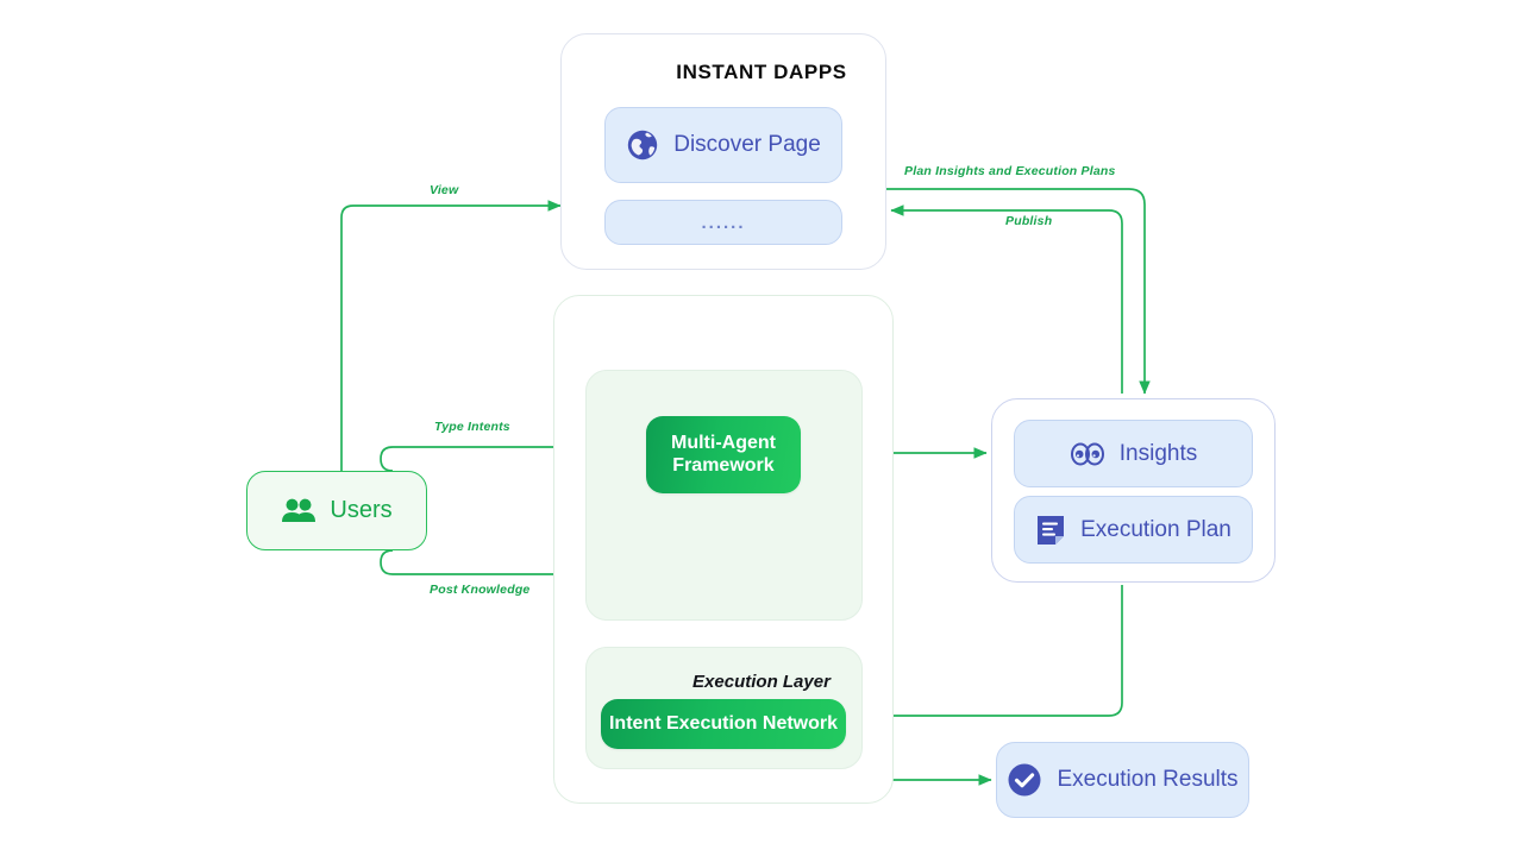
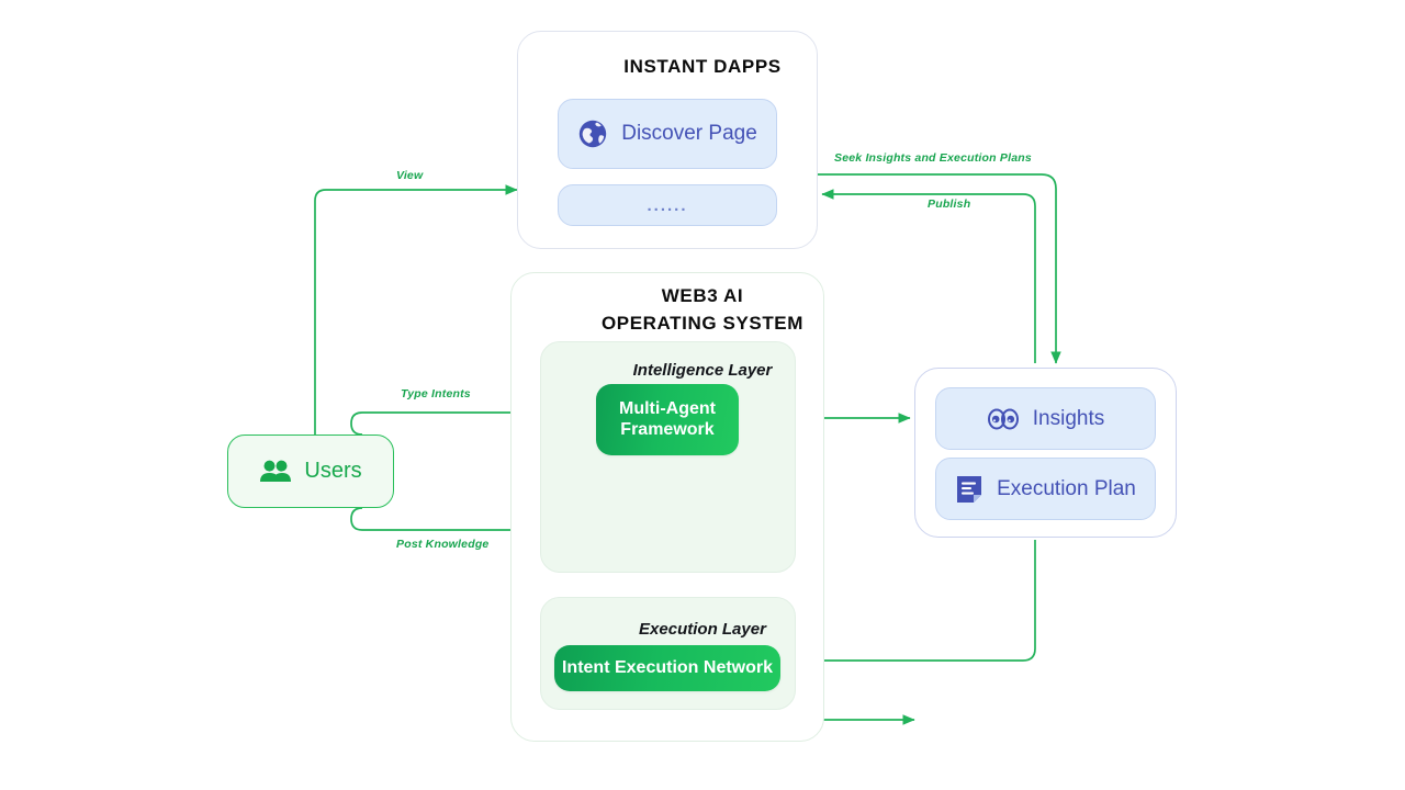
  View
  Type Intents
  Post Knowledge
- Plan Insights and Execution Plans
+ Seek Insights and Execution Plans
  Publish
  INSTANT DAPPS
  Discover Page
  ......
+ WEB3 AI
+ OPERATING SYSTEM
+ Intelligence Layer
  Multi-Agent
  Framework
  Execution Layer
  Intent Execution Network
  Users
  Insights
  Execution Plan
- Execution Results
